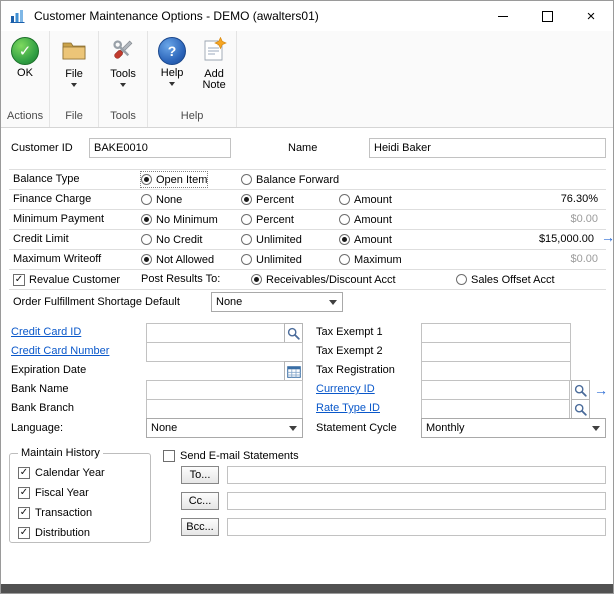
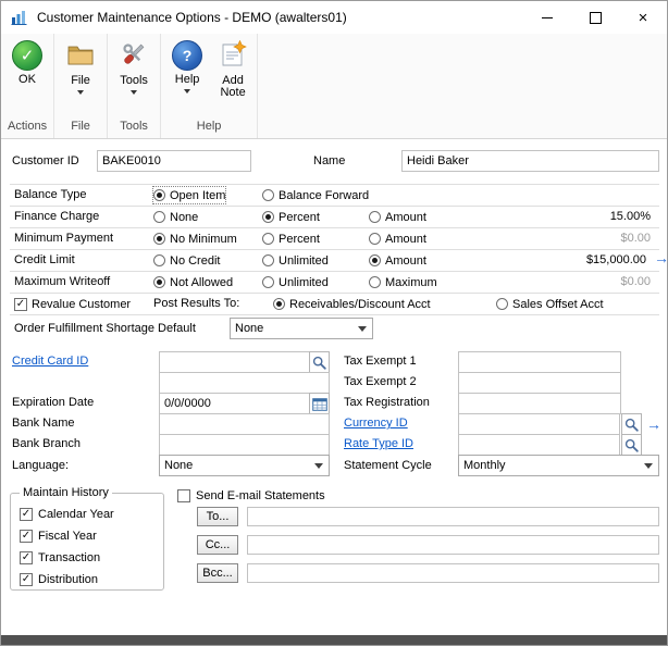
  Customer Maintenance Options - DEMO (awalters01)
  ×
  ✓
  OK
  Actions
  File
  File
  Tools
  Tools
  ?
  Help
  Add Note
  Help
  Customer ID
  BAKE0010
  Name
  Heidi Baker
  Balance Type
  Open Item
  Balance Forward
  Finance Charge
  None
  Percent
  Amount
- 76.30%
+ 15.00%
  Minimum Payment
  No Minimum
  Percent
  Amount
  $0.00
  Credit Limit
  No Credit
  Unlimited
  Amount
  $15,000.00
  Maximum Writeoff
  Not Allowed
  Unlimited
  Maximum
  $0.00
  Revalue Customer
  Post Results To:
  Receivables/Discount Acct
  Sales Offset Acct
  Order Fulfillment Shortage Default
  None
  →
  Credit Card ID
- Credit Card Number
  Expiration Date
+ 0/0/0000
  Bank Name
  Bank Branch
  Language:
  None
  Tax Exempt 1
  Tax Exempt 2
  Tax Registration
  Currency ID
  →
  Rate Type ID
  Statement Cycle
  Monthly
  Maintain History
  Calendar Year
  Fiscal Year
  Transaction
  Distribution
  Send E-mail Statements
  To...
  Cc...
  Bcc...
